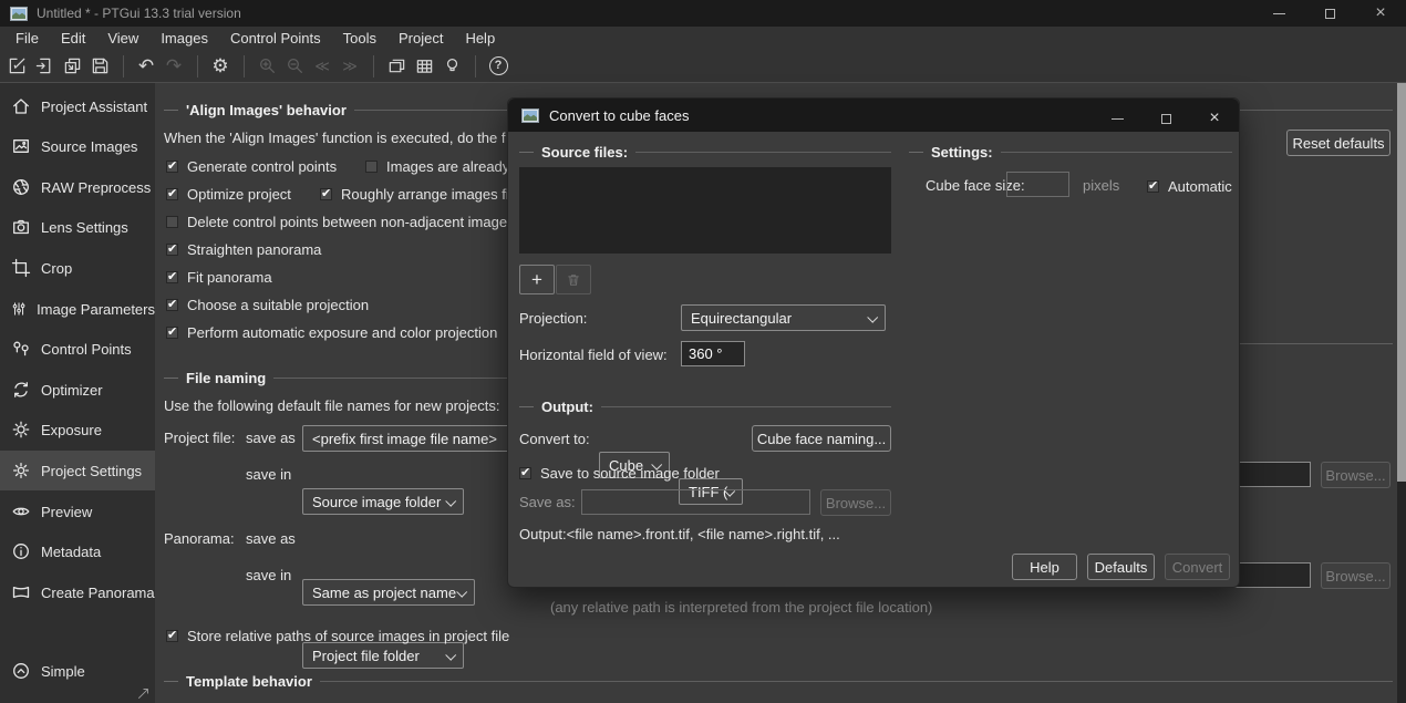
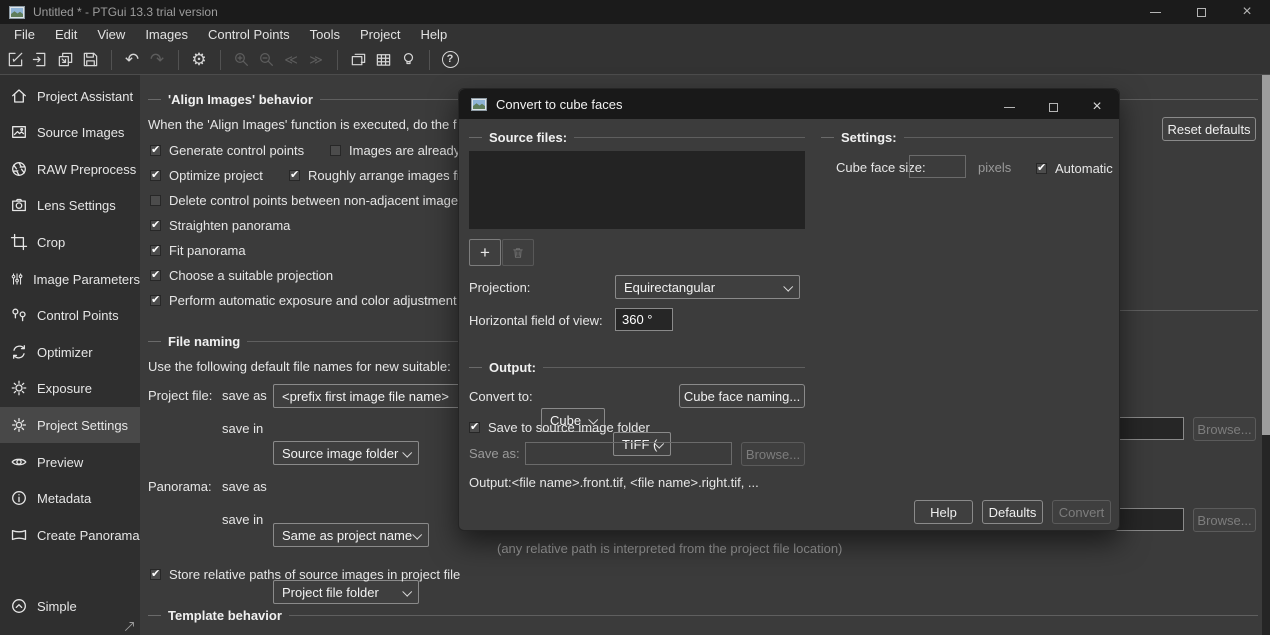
  Untitled * - PTGui 13.3 trial version
  ×
  File
  Edit
  View
  Images
  Control Points
  Tools
  Project
  Help
  ↶
  ↷
  ⚙
  ≪
  ≫
  ?
  Project Assistant
  Source Images
  RAW Preprocess
  Lens Settings
  Crop
  Image Parameters
  Control Points
  Optimizer
  Exposure
  Project Settings
  Preview
  Metadata
  Create Panorama
  Simple
  'Align Images' behavior
  When the 'Align Images' function is executed, do the f
  Generate control points
  Images are alread
  Optimize project
  Roughly arrange images f
  Delete control points between non-adjacent image
  Straighten panorama
  Fit panorama
  Choose a suitable projection
- Perform automatic exposure and color projection
+ Perform automatic exposure and color adjustment
  File naming
- Use the following default file names for new projects:
+ Use the following default file names for new suitable:
  Project file:
  save as
  <prefix first image file name>
  save in
  Source image folder
  Panorama:
  save as
  Same as project name
  save in
  Project file folder
  Browse...
  Browse...
  (any relative path is interpreted from the project file location)
  Store relative paths of source images in project file
  Template behavior
  Reset defaults
  Convert to cube faces
  ×
  Source files:
  +
  Projection:
  Equirectangular
  Horizontal field of view:
  360 °
  Settings:
  Cube face size:
  pixels
  Automatic
  Output:
  Convert to:
  Cube
  TIFF (
  Cube face naming...
  Save to source image folder
  Save as:
  Browse...
  Output:<file name>.front.tif, <file name>.right.tif, ...
  Help
  Defaults
  Convert
